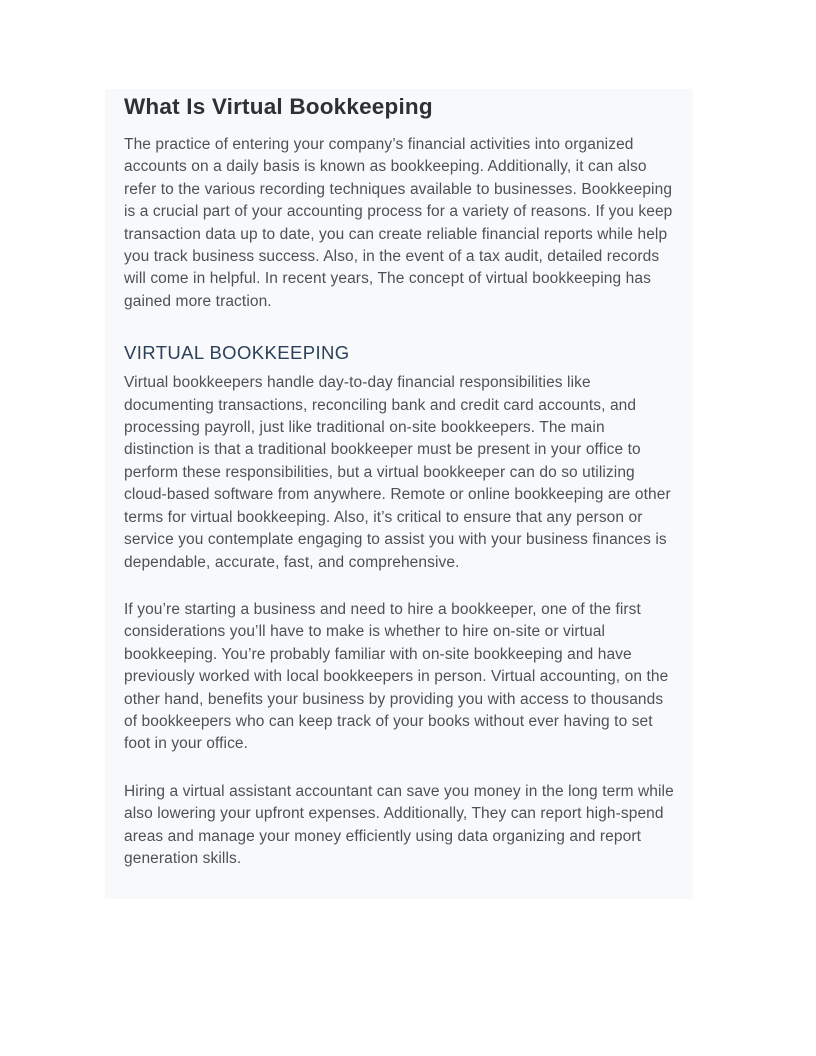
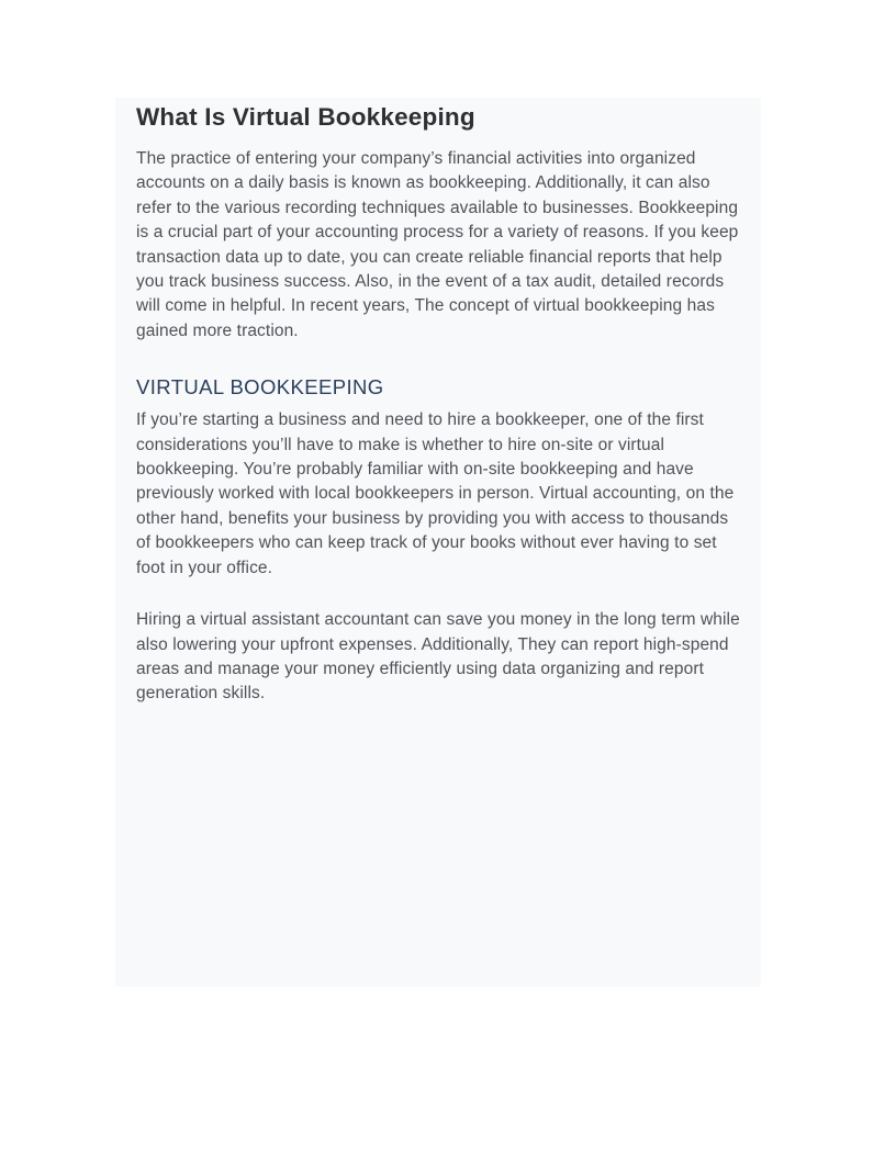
  What Is Virtual Bookkeeping
- The practice of entering your company’s financial activities into organized accounts on a daily basis is known as bookkeeping. Additionally, it can also refer to the various recording techniques available to businesses. Bookkeeping is a crucial part of your accounting process for a variety of reasons. If you keep transaction data up to date, you can create reliable financial reports while help you track business success. Also, in the event of a tax audit, detailed records will come in helpful. In recent years, The concept of virtual bookkeeping has gained more traction.
+ The practice of entering your company’s financial activities into organized accounts on a daily basis is known as bookkeeping. Additionally, it can also refer to the various recording techniques available to businesses. Bookkeeping is a crucial part of your accounting process for a variety of reasons. If you keep transaction data up to date, you can create reliable financial reports that help you track business success. Also, in the event of a tax audit, detailed records will come in helpful. In recent years, The concept of virtual bookkeeping has gained more traction.
  VIRTUAL BOOKKEEPING
- Virtual bookkeepers handle day-to-day financial responsibilities like documenting transactions, reconciling bank and credit card accounts, and processing payroll, just like traditional on-site bookkeepers. The main distinction is that a traditional bookkeeper must be present in your office to perform these responsibilities, but a virtual bookkeeper can do so utilizing cloud-based software from anywhere. Remote or online bookkeeping are other terms for virtual bookkeeping. Also, it’s critical to ensure that any person or service you contemplate engaging to assist you with your business finances is dependable, accurate, fast, and comprehensive.
  If you’re starting a business and need to hire a bookkeeper, one of the first considerations you’ll have to make is whether to hire on-site or virtual bookkeeping. You’re probably familiar with on-site bookkeeping and have previously worked with local bookkeepers in person. Virtual accounting, on the other hand, benefits your business by providing you with access to thousands of bookkeepers who can keep track of your books without ever having to set foot in your office.
  Hiring a virtual assistant accountant can save you money in the long term while also lowering your upfront expenses. Additionally, They can report high-spend areas and manage your money efficiently using data organizing and report generation skills.
